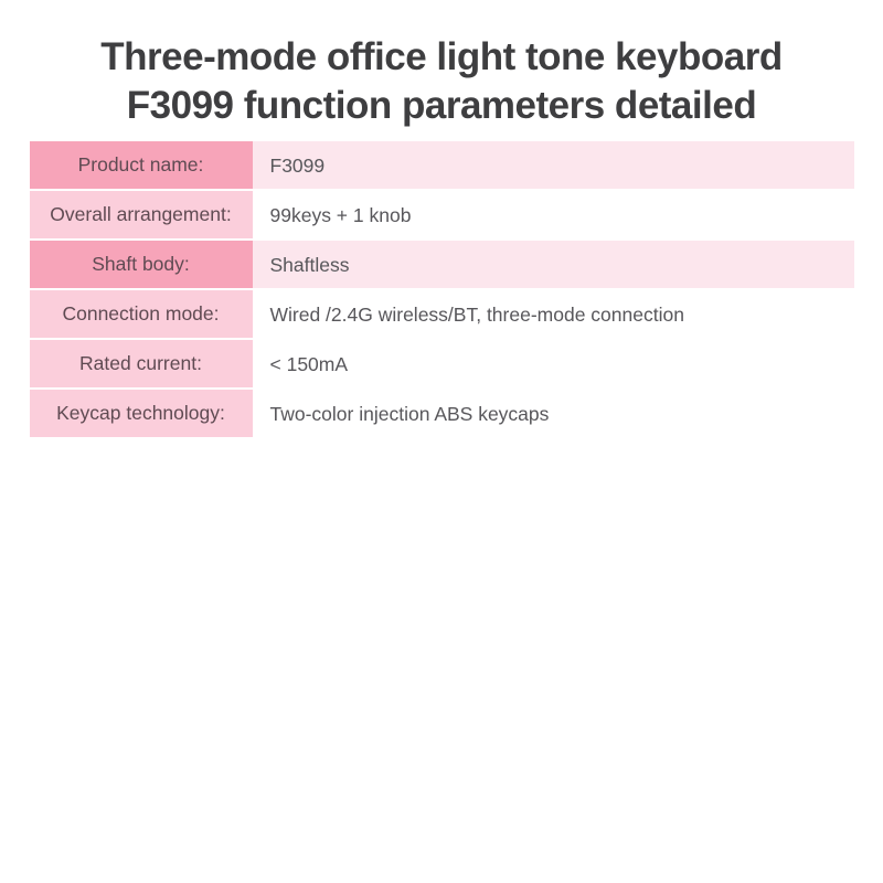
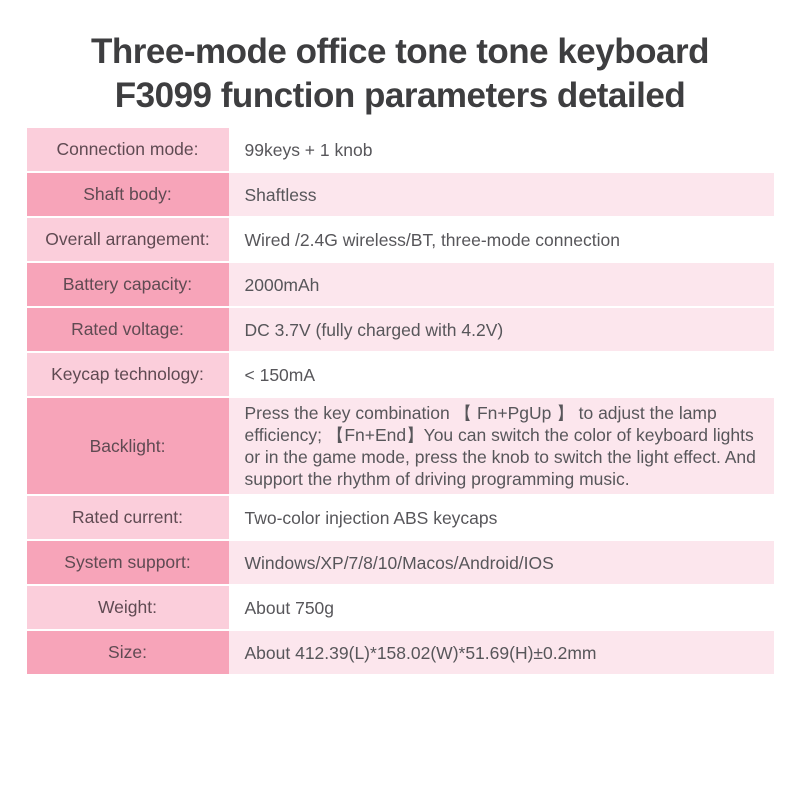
- Three-mode office light tone keyboard
+ Three-mode office tone tone keyboard
  F3099 function parameters detailed
- Product name:	F3099
- Overall arrangement:	99keys + 1 knob
+ Connection mode:	99keys + 1 knob
  Shaft body:	Shaftless
- Connection mode:	Wired /2.4G wireless/BT, three-mode connection
+ Overall arrangement:	Wired /2.4G wireless/BT, three-mode connection
+ Battery capacity:	2000mAh
+ Rated voltage:	DC 3.7V (fully charged with 4.2V)
- Rated current:	< 150mA
+ Keycap technology:	< 150mA
+ Backlight:	Press the key combination 【 Fn+PgUp 】 to adjust the lamp efficiency; 【Fn+End】You can switch the color of keyboard lights or in the game mode, press the knob to switch the light effect. And support the rhythm of driving programming music.
- Keycap technology:	Two-color injection ABS keycaps
+ Rated current:	Two-color injection ABS keycaps
+ System support:	Windows/XP/7/8/10/Macos/Android/IOS
+ Weight:	About 750g
+ Size:	About 412.39(L)*158.02(W)*51.69(H)±0.2mm
